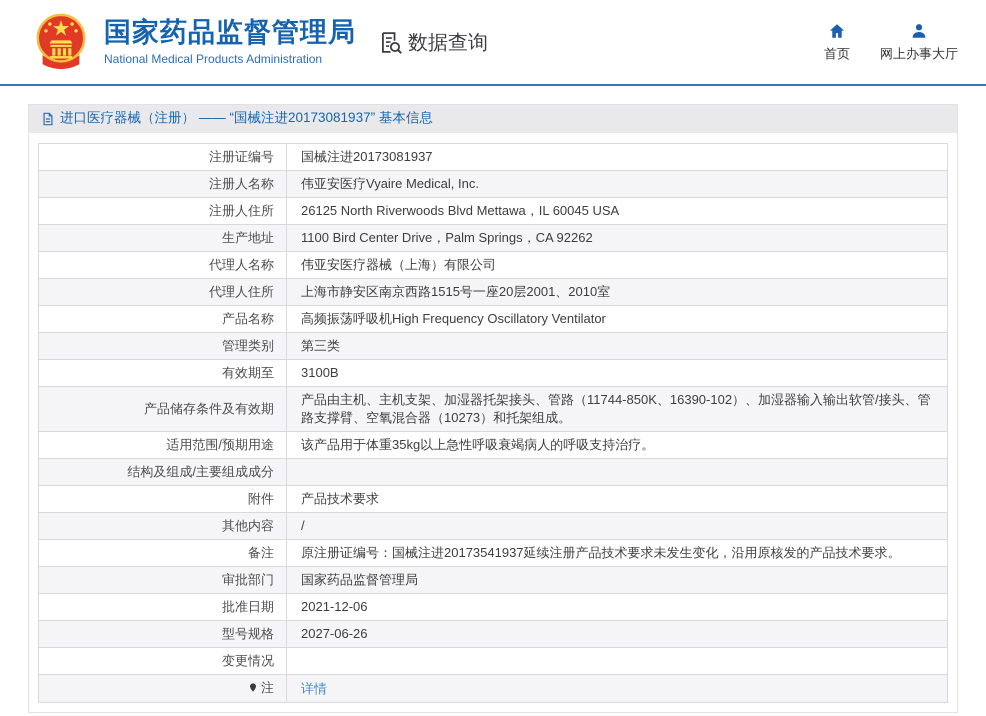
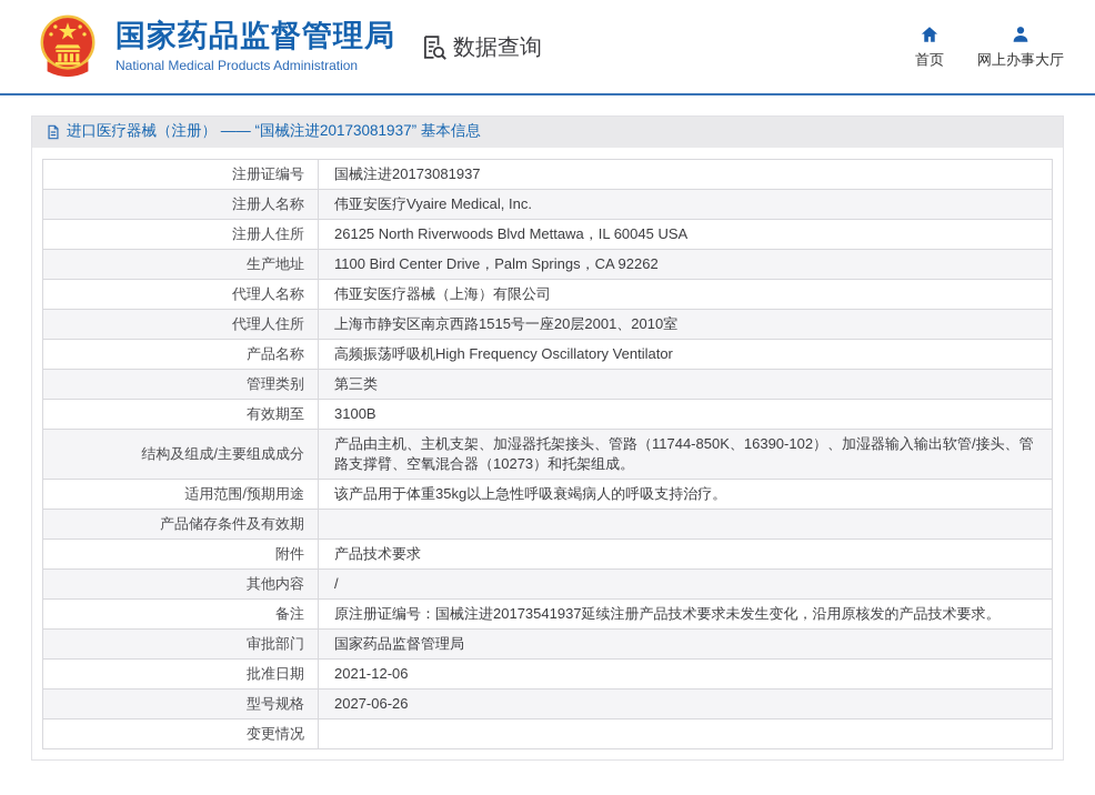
  国家药品监督管理局
  National Medical Products Administration
  数据查询
  首页
  网上办事大厅
  进口医疗器械（注册） —— “国械注进20173081937” 基本信息
  注册证编号	国械注进20173081937
  注册人名称	伟亚安医疗Vyaire Medical, Inc.
  注册人住所	26125 North Riverwoods Blvd Mettawa，IL 60045 USA
  生产地址	1100 Bird Center Drive，Palm Springs，CA 92262
  代理人名称	伟亚安医疗器械（上海）有限公司
  代理人住所	上海市静安区南京西路1515号一座20层2001、2010室
  产品名称	高频振荡呼吸机High Frequency Oscillatory Ventilator
  管理类别	第三类
  有效期至	3100B
- 产品储存条件及有效期	产品由主机、主机支架、加湿器托架接头、管路（11744-850K、16390-102）、加湿器输入输出软管/接头、管路支撑臂、空氧混合器（10273）和托架组成。
+ 结构及组成/主要组成成分	产品由主机、主机支架、加湿器托架接头、管路（11744-850K、16390-102）、加湿器输入输出软管/接头、管路支撑臂、空氧混合器（10273）和托架组成。
  适用范围/预期用途	该产品用于体重35kg以上急性呼吸衰竭病人的呼吸支持治疗。
- 结构及组成/主要组成成分
+ 产品储存条件及有效期
  附件	产品技术要求
  其他内容	/
  备注	原注册证编号：国械注进20173541937延续注册产品技术要求未发生变化，沿用原核发的产品技术要求。
  审批部门	国家药品监督管理局
  批准日期	2021-12-06
  型号规格	2027-06-26
  变更情况
- 注	详情
